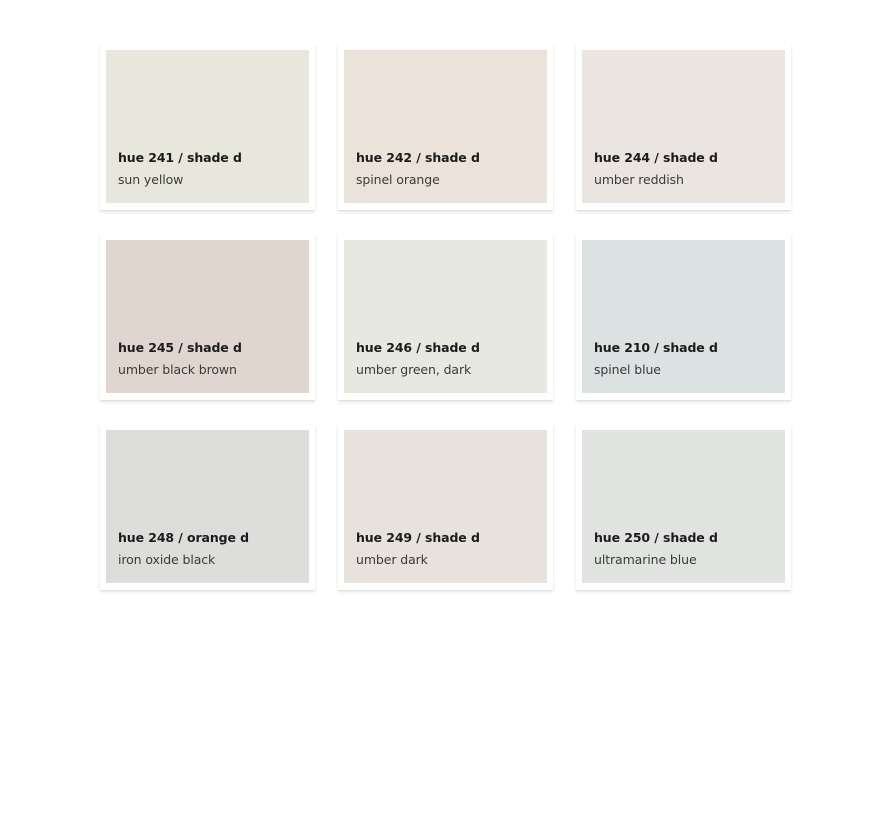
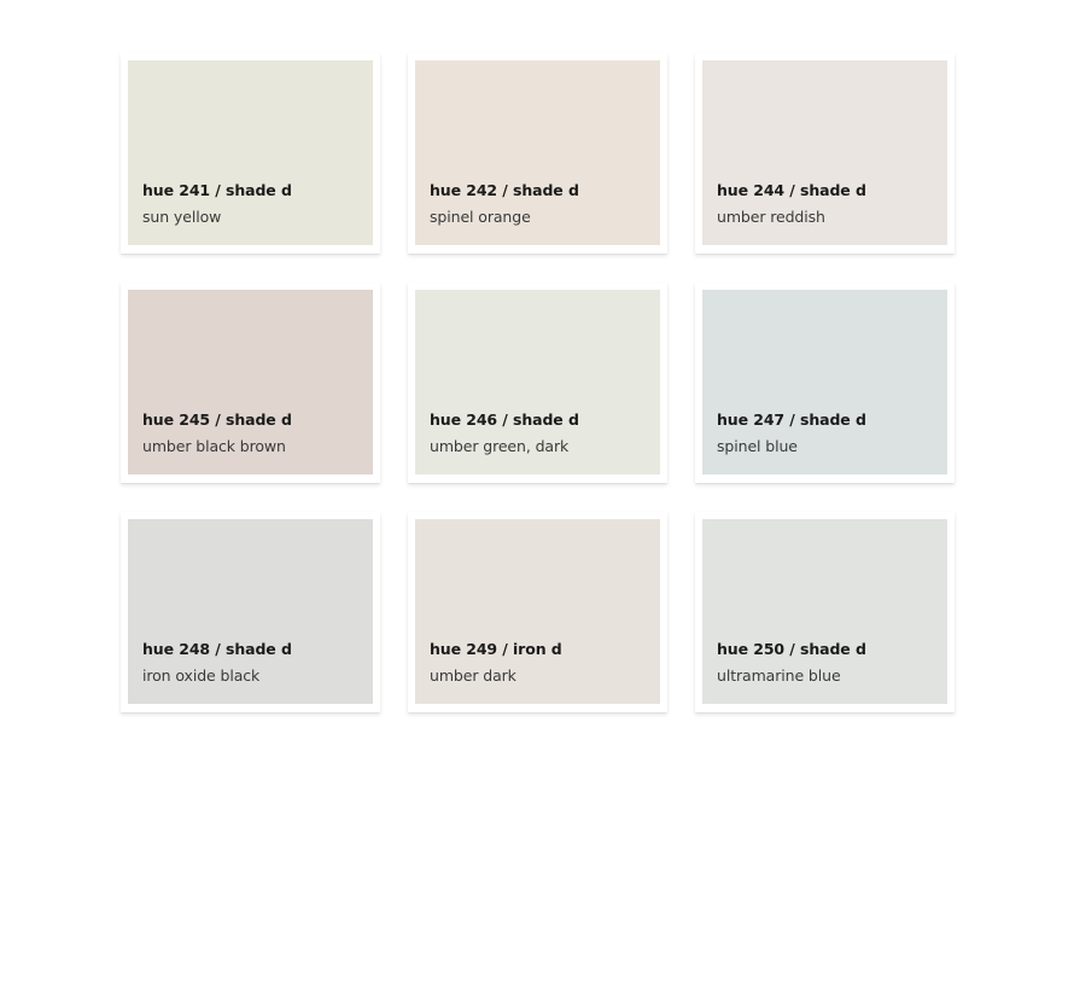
  hue 241 / shade d
  sun yellow
  hue 242 / shade d
  spinel orange
  hue 244 / shade d
  umber reddish
  hue 245 / shade d
  umber black brown
  hue 246 / shade d
  umber green, dark
- hue 210 / shade d
+ hue 247 / shade d
  spinel blue
- hue 248 / orange d
+ hue 248 / shade d
  iron oxide black
- hue 249 / shade d
+ hue 249 / iron d
  umber dark
  hue 250 / shade d
  ultramarine blue
